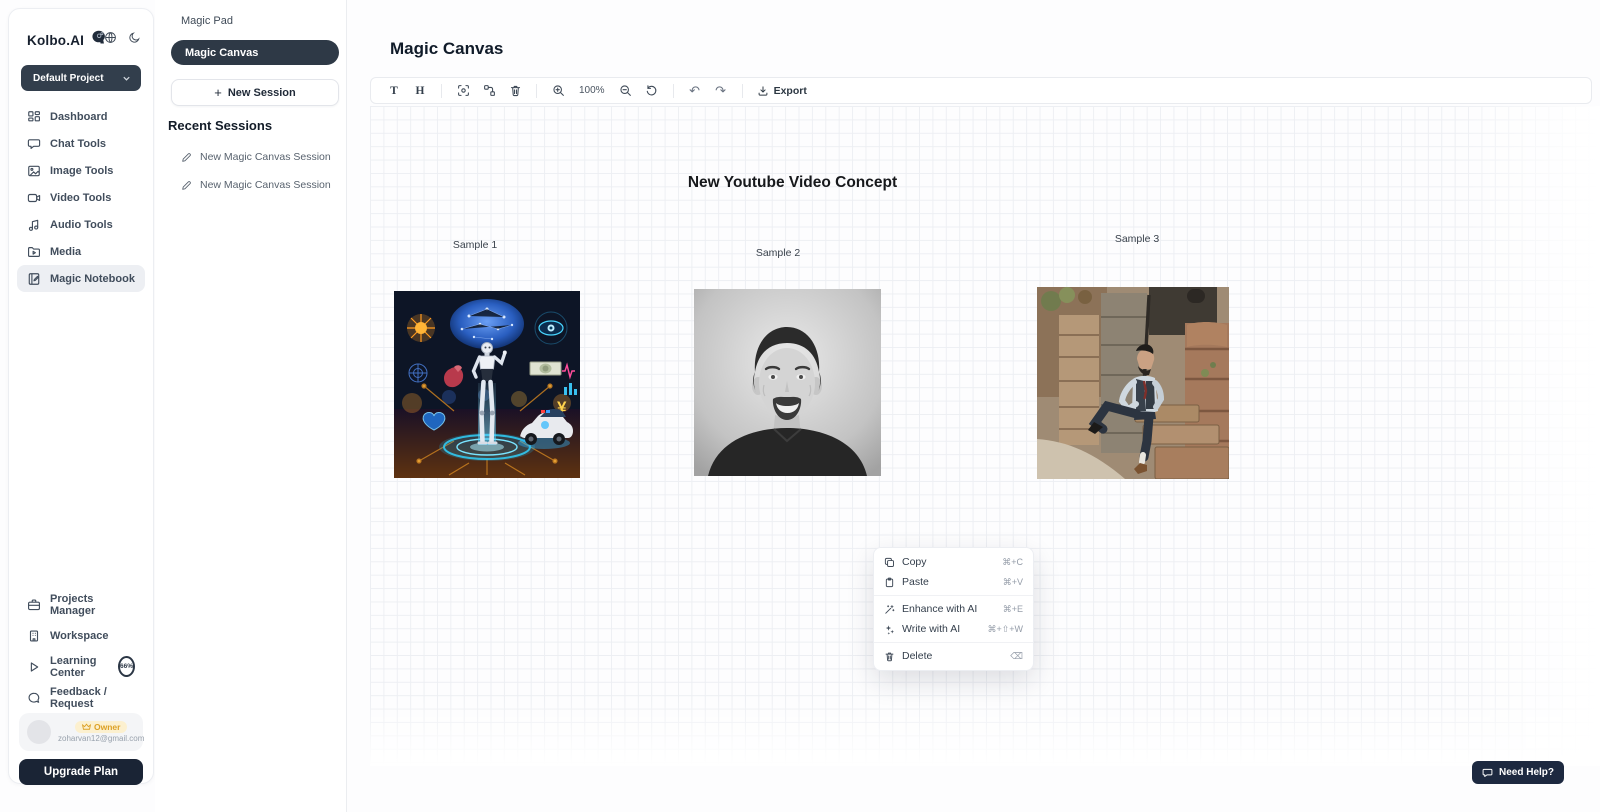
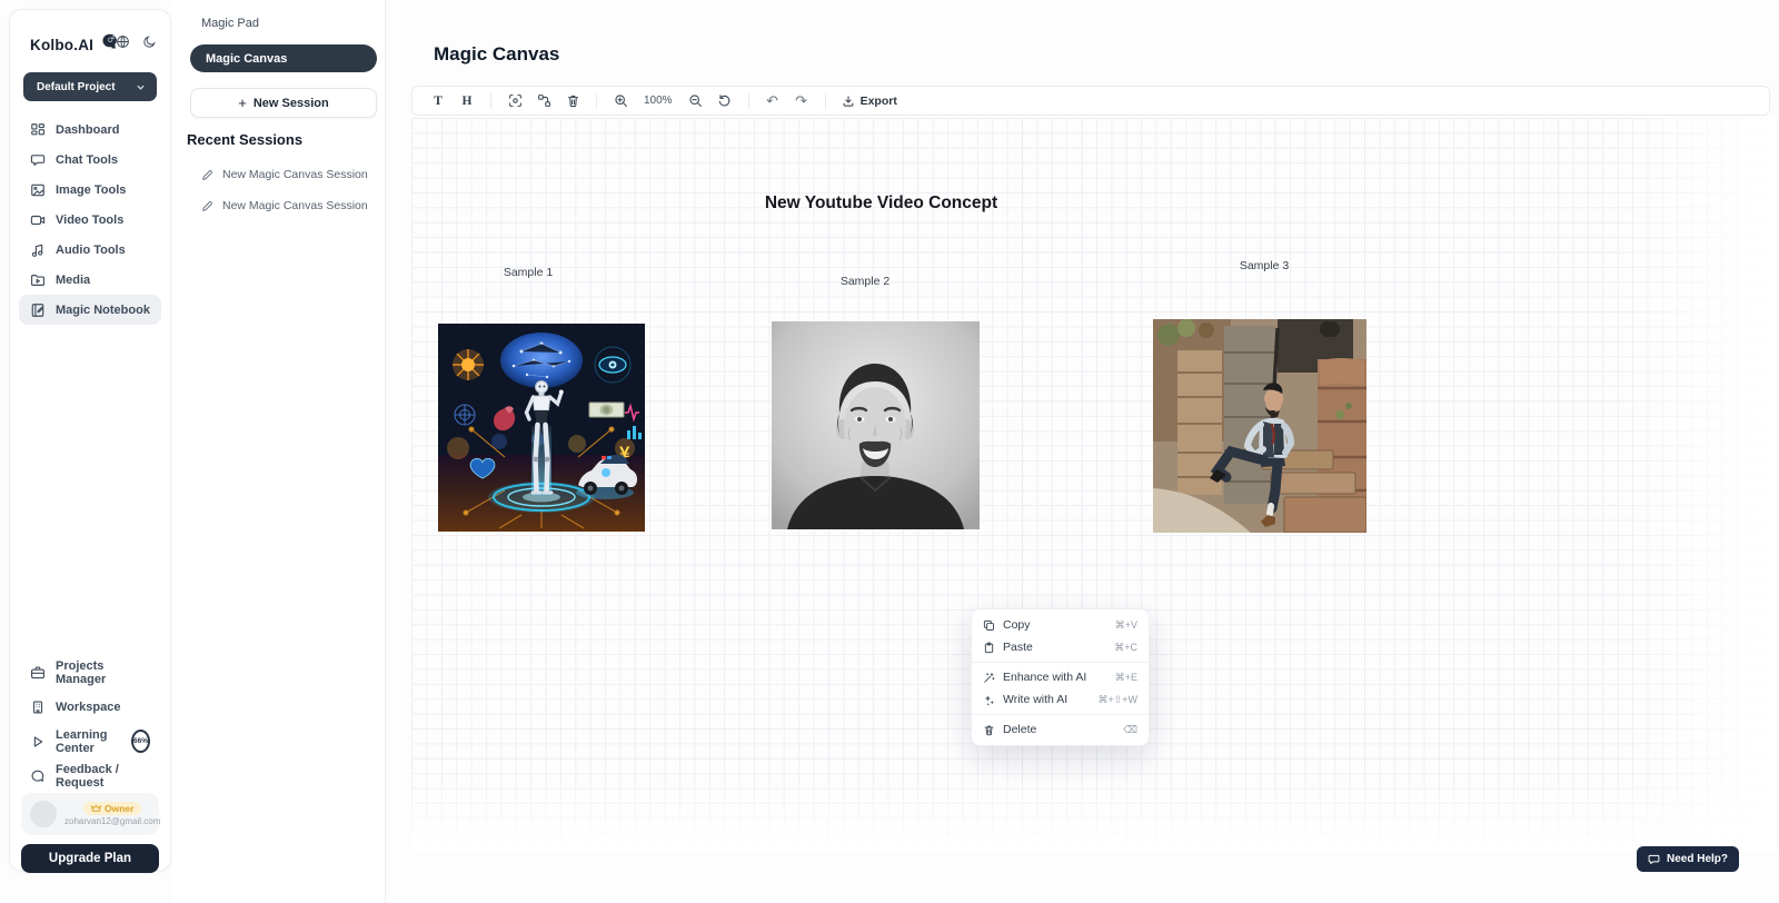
  Kolbo.AI
  Default Project
  Dashboard
  Chat Tools
  Image Tools
  Video Tools
  Audio Tools
  Media
  Magic Notebook
  Projects Manager
  Workspace
  Learning Center
  Feedback / Request
  Owner
  zoharvan12@gmail.com
  Upgrade Plan
  Magic Pad
  Magic Canvas
  +
  New Session
  Recent Sessions
  New Magic Canvas Session
  New Magic Canvas Session
  Magic Canvas
  T
  H
  100%
  ↶
  ↷
  Export
  New Youtube Video Concept
  Sample 1
  Sample 2
  Sample 3
  ¥
  Copy
- ⌘+C
+ ⌘+V
  Paste
- ⌘+V
+ ⌘+C
  Enhance with AI
  ⌘+E
  Write with AI
  ⌘+⇧+W
  Delete
  ⌫
  Need Help?
